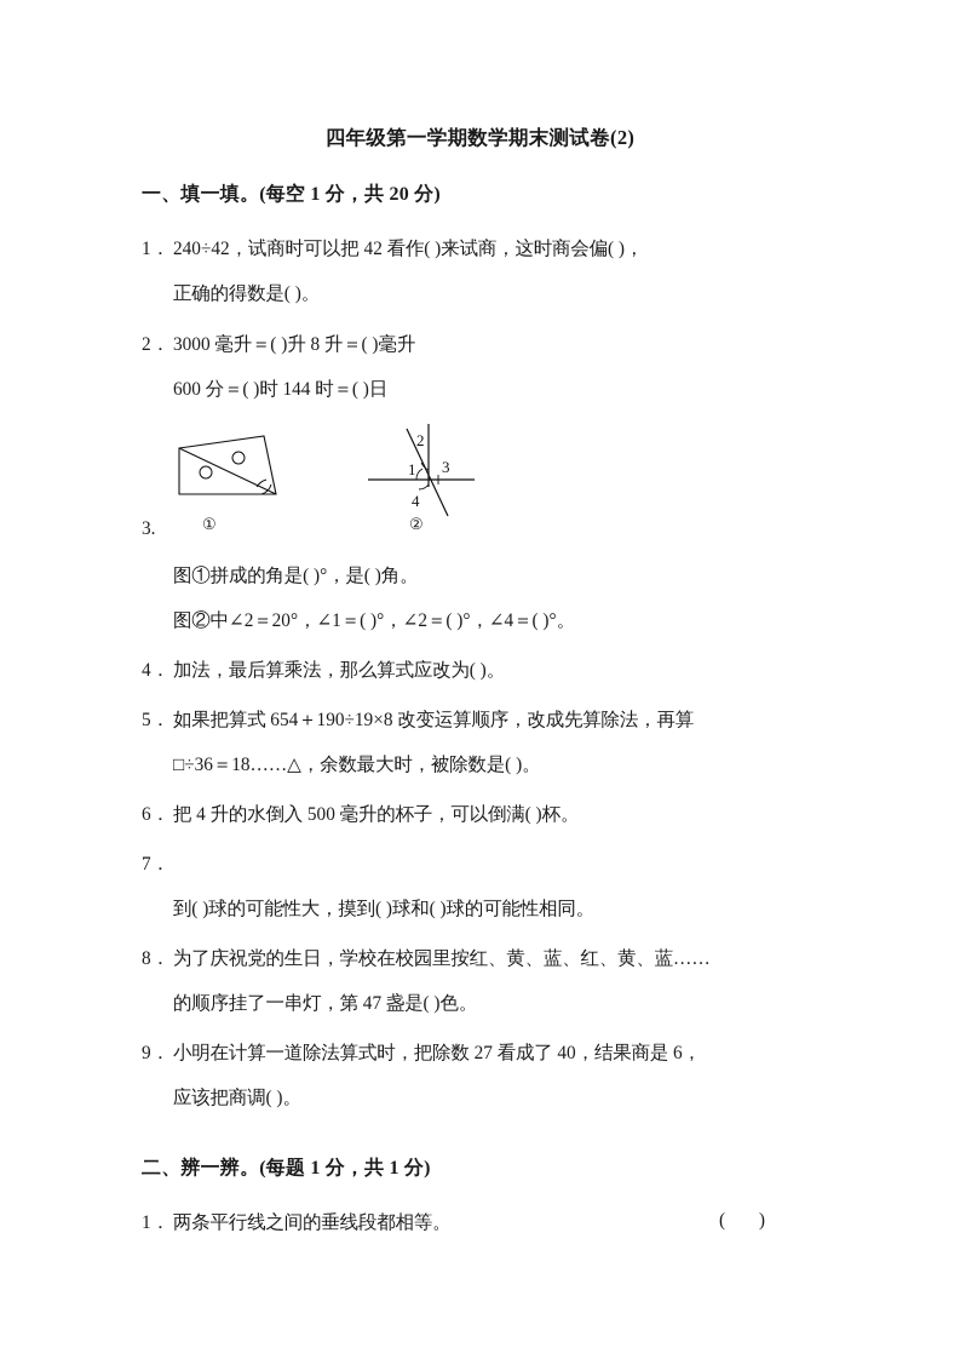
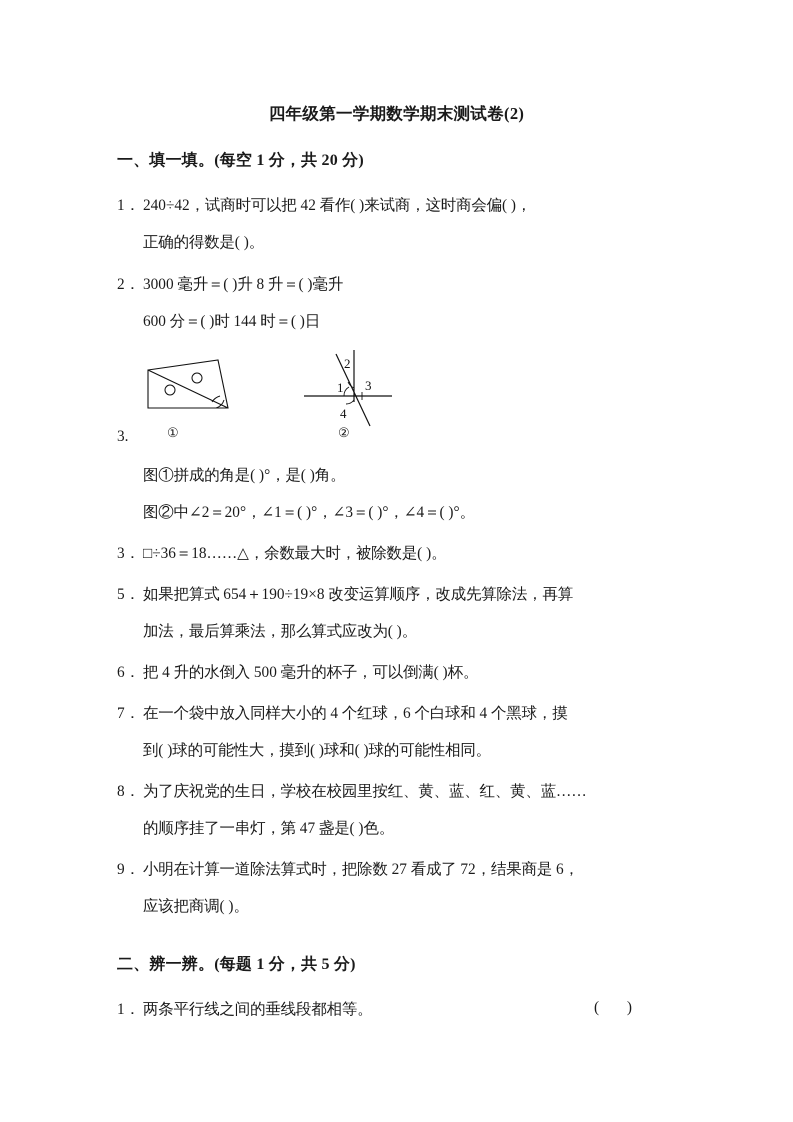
  四年级第一学期数学期末测试卷(2)
  一、填一填。(每空 1 分，共 20 分)
  1．
  240÷42，试商时可以把 42 看作( )来试商，这时商会偏( )，
  正确的得数是( )。
  2．
  3000 毫升＝( )升 8 升＝( )毫升
  600 分＝( )时 144 时＝( )日
  2
  1
  3
  4
  ①
  ②
  3.
  图①拼成的角是( )°，是( )角。
- 图②中∠2＝20°，∠1＝( )°，∠2＝( )°，∠4＝( )°。
+ 图②中∠2＝20°，∠1＝( )°，∠3＝( )°，∠4＝( )°。
- 4．
+ 3．
- 加法，最后算乘法，那么算式应改为( )。
+ □÷36＝18……△，余数最大时，被除数是( )。
  5．
  如果把算式 654＋190÷19×8 改变运算顺序，改成先算除法，再算
- □÷36＝18……△，余数最大时，被除数是( )。
+ 加法，最后算乘法，那么算式应改为( )。
  6．
  把 4 升的水倒入 500 毫升的杯子，可以倒满( )杯。
  7．
+ 在一个袋中放入同样大小的 4 个红球，6 个白球和 4 个黑球，摸
  到( )球的可能性大，摸到( )球和( )球的可能性相同。
  8．
  为了庆祝党的生日，学校在校园里按红、黄、蓝、红、黄、蓝……
  的顺序挂了一串灯，第 47 盏是( )色。
  9．
- 小明在计算一道除法算式时，把除数 27 看成了 40，结果商是 6，
+ 小明在计算一道除法算式时，把除数 27 看成了 72，结果商是 6，
  应该把商调( )。
- 二、辨一辨。(每题 1 分，共 1 分)
+ 二、辨一辨。(每题 1 分，共 5 分)
  1．
  两条平行线之间的垂线段都相等。
  ( )
